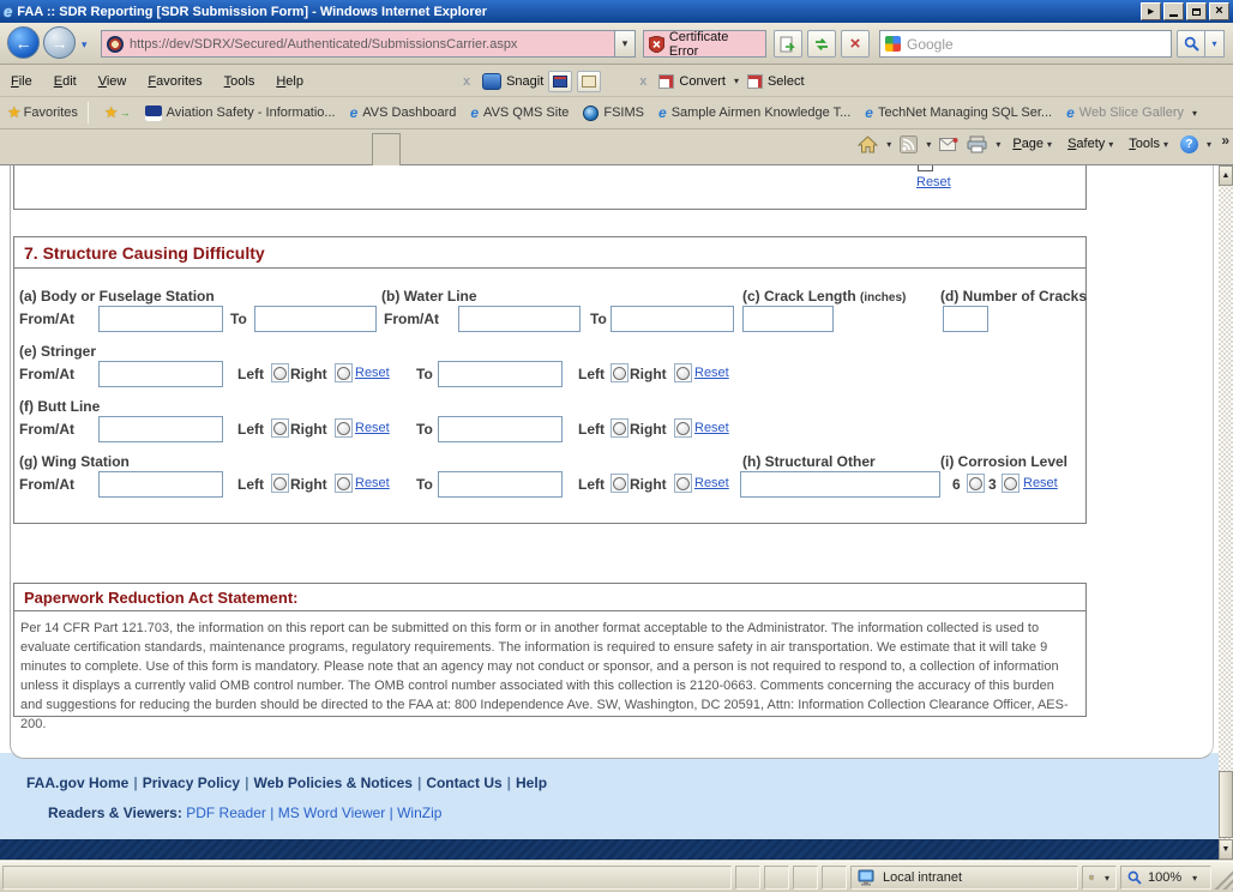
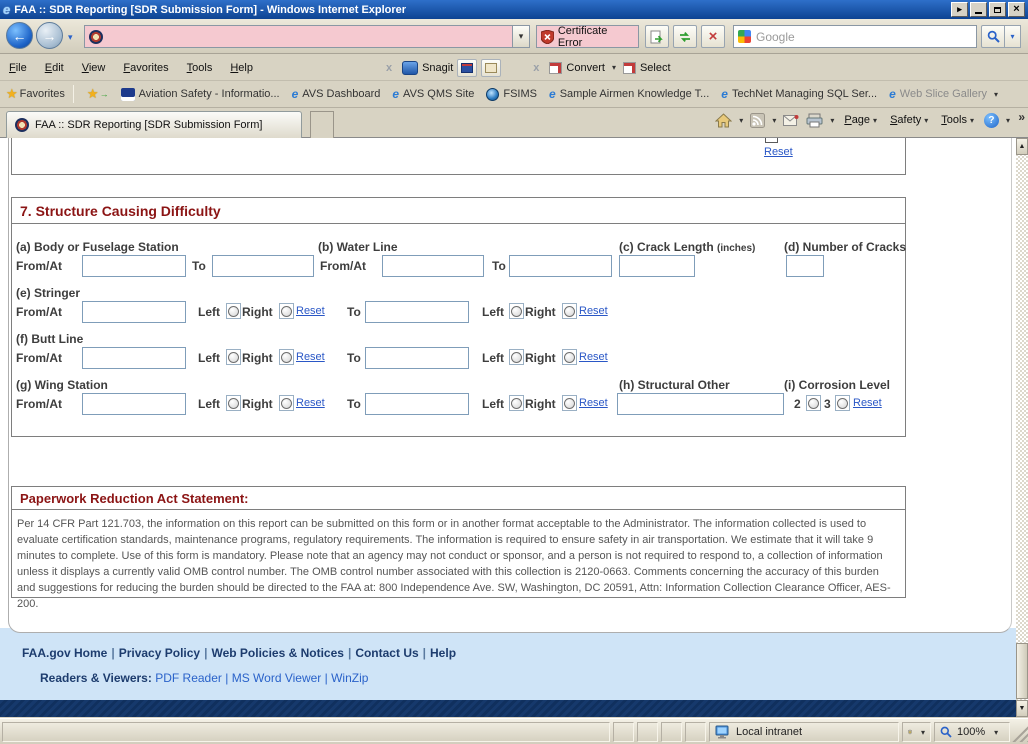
  e
  FAA :: SDR Reporting [SDR Submission Form] - Windows Internet Explorer
  ▸
  ×
  ←
  →
  ▾
- https://dev/SDRX/Secured/Authenticated/SubmissionsCarrier.aspx
  ▾
  Certificate Error
  ×
  Google
  ▾
  File
  Edit
  View
  Favorites
  Tools
  Help
  x
  Snagit
  x
  Convert
  ▾
  Select
  ★
  Favorites
  ★
  →
  Aviation Safety - Informatio...
  e
  AVS Dashboard
  e
  AVS QMS Site
  FSIMS
  e
  Sample Airmen Knowledge T...
  e
  TechNet Managing SQL Ser...
  e
  Web Slice Gallery
  ▾
+ FAA :: SDR Reporting [SDR Submission Form]
  ▾
  ▾
  ▾
  Page
  ▾
  Safety
  ▾
  Tools
  ▾
  ?
  ▾
  »
  *
  Reset
  7. Structure Causing Difficulty
  (a) Body or Fuselage Station
  (b) Water Line
  (c) Crack Length (inches)
  (d) Number of Cracks
  From/At
  To
  From/At
  To
  (e) Stringer
  From/At
  Left
  Right
  Reset
  To
  Left
  Right
  Reset
  (f) Butt Line
  From/At
  Left
  Right
  Reset
  To
  Left
  Right
  Reset
  (g) Wing Station
  (h) Structural Other
  (i) Corrosion Level
  From/At
  Left
  Right
  Reset
  To
  Left
  Right
  Reset
- 6
+ 2
  3
  Reset
  Paperwork Reduction Act Statement:
  Per 14 CFR Part 121.703, the information on this report can be submitted on this form or in another format acceptable to the Administrator. The information collected is used to evaluate certification standards, maintenance programs, regulatory requirements. The information is required to ensure safety in air transportation. We estimate that it will take 9 minutes to complete. Use of this form is mandatory. Please note that an agency may not conduct or sponsor, and a person is not required to respond to, a collection of information unless it displays a currently valid OMB control number. The OMB control number associated with this collection is 2120-0663. Comments concerning the accuracy of this burden and suggestions for reducing the burden should be directed to the FAA at: 800 Independence Ave. SW, Washington, DC 20591, Attn: Information Collection Clearance Officer, AES-200.
  FAA.gov Home | Privacy Policy | Web Policies & Notices | Contact Us | Help
  Readers & Viewers: PDF Reader | MS Word Viewer | WinZip
  Local intranet
  ▾
  100%
  ▾
